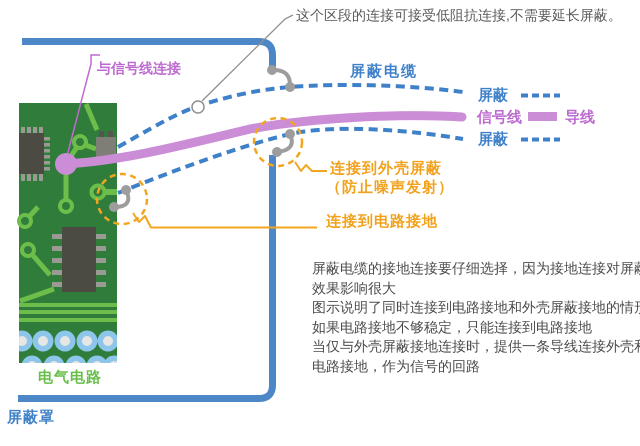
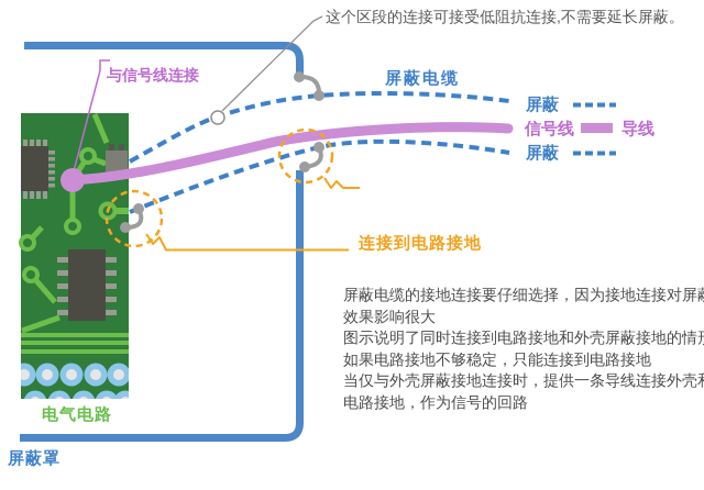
  这个区段的连接可接受低阻抗连接,不需要延长屏蔽。
  与信号线连接
  屏蔽电缆
  屏蔽
  信号线
  导线
  屏蔽
- 连接到外壳屏蔽
- （防止噪声发射）
  连接到电路接地
  屏蔽电缆的接地连接要仔细选择，因为接地连接对屏
  效果影响很大
  图示说明了同时连接到电路接地和外壳屏蔽接地的情
  如果电路接地不够稳定，只能连接到电路接地
  当仅与外壳屏蔽接地连接时，提供一条导线连接外壳
  电路接地，作为信号的回路
  电气电路
  屏蔽罩
